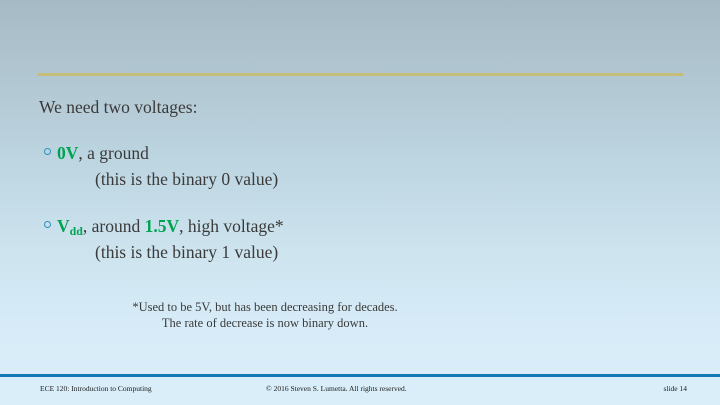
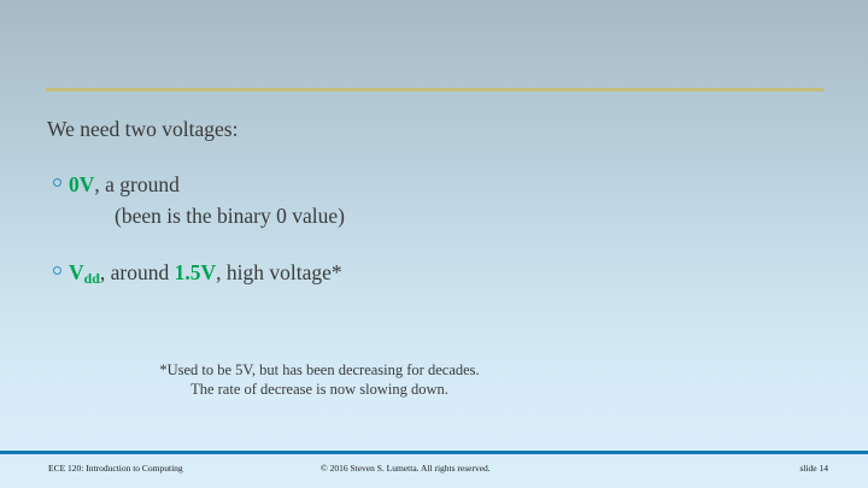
  We need two voltages:
  0V, a ground
- (this is the binary 0 value)
+ (been is the binary 0 value)
  Vdd, around 1.5V, high voltage*
- (this is the binary 1 value)
  *Used to be 5V, but has been decreasing for decades.
- The rate of decrease is now binary down.
+ The rate of decrease is now slowing down.
  ECE 120: Introduction to Computing
  © 2016 Steven S. Lumetta. All rights reserved.
  slide 14
